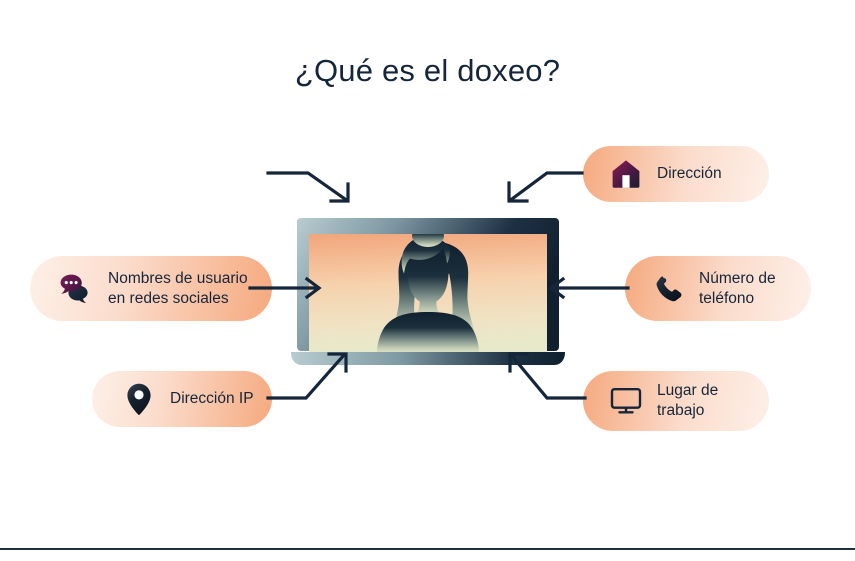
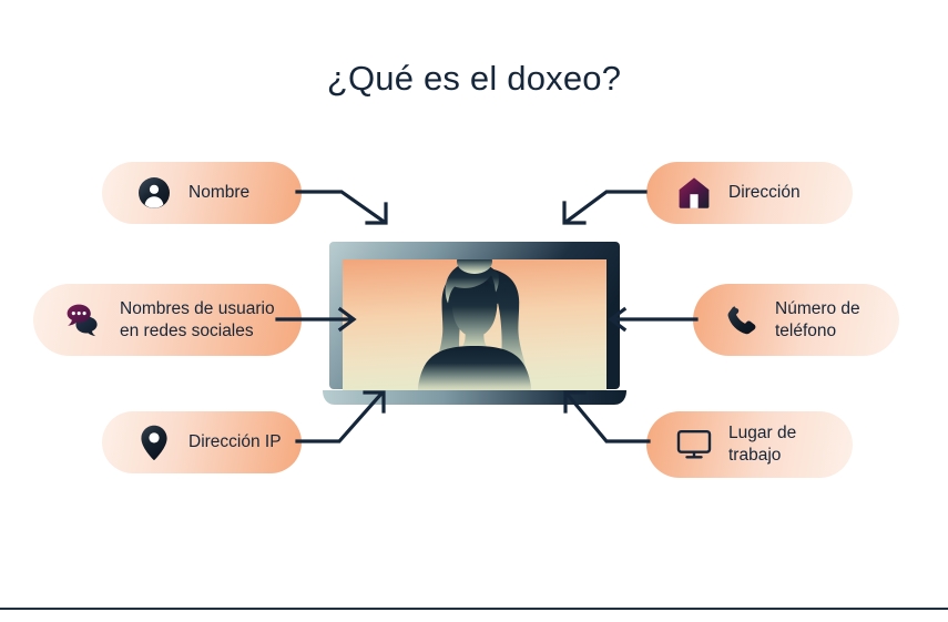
  ¿Qué es el doxeo?
+ Nombre
  Nombres de usuario
  en redes sociales
  Dirección IP
  Dirección
  Número de
  teléfono
  Lugar de
  trabajo
